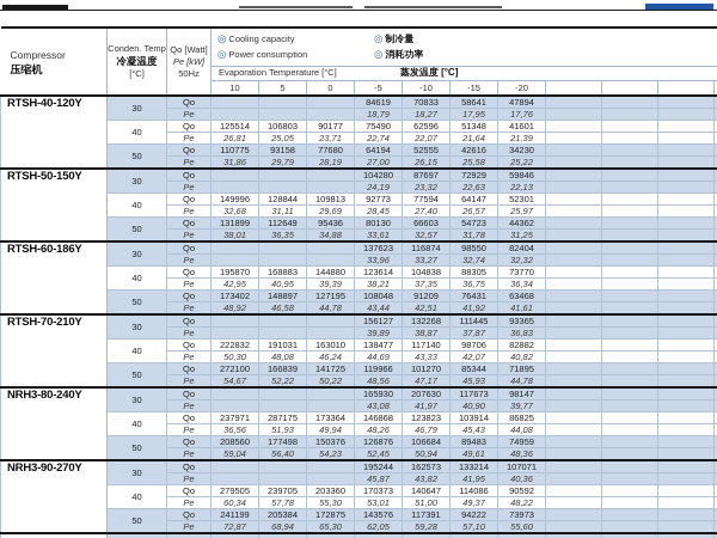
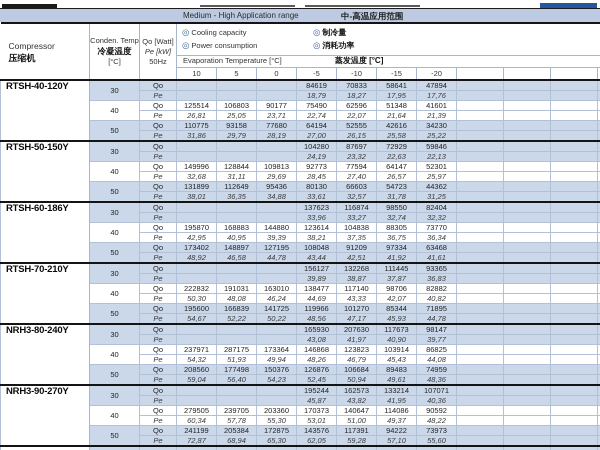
+ Medium - High Application range
+ 中-高温应用范围
  Compressor 压缩机	Conden. Temp 冷凝温度 [°C]	Qo [Watt] Pe [kW] 50Hz	◎ Cooling capacity ◎ 制冷量 ◎ Power consumption ◎ 消耗功率
  Evaporation Temperature [°C] 蒸发温度 [°C]
  10	5	0	-5	-10	-15	-20
  RTSH-40-120Y	30	Qo				84619	70833	58641	47894
  Pe				18,79	18,27	17,95	17,76
  40	Qo	125514	106803	90177	75490	62596	51348	41601
  Pe	26,81	25,05	23,71	22,74	22,07	21,64	21,39
  50	Qo	110775	93158	77680	64194	52555	42616	34230
  Pe	31,86	29,79	28,19	27,00	26,15	25,58	25,22
  RTSH-50-150Y	30	Qo				104280	87697	72929	59846
  Pe				24,19	23,32	22,63	22,13
  40	Qo	149996	128844	109813	92773	77594	64147	52301
  Pe	32,68	31,11	29,69	28,45	27,40	26,57	25,97
  50	Qo	131899	112649	95436	80130	66603	54723	44362
  Pe	38,01	36,35	34,88	33,61	32,57	31,78	31,25
  RTSH-60-186Y	30	Qo				137623	116874	98550	82404
  Pe				33,96	33,27	32,74	32,32
  40	Qo	195870	168883	144880	123614	104838	88305	73770
  Pe	42,95	40,95	39,39	38,21	37,35	36,75	36,34
- 50	Qo	173402	148897	127195	108048	91209	76431	63468
+ 50	Qo	173402	148897	127195	108048	91209	97334	63468
  Pe	48,92	46,58	44,78	43,44	42,51	41,92	41,61
  RTSH-70-210Y	30	Qo				156127	132268	111445	93365
  Pe				39,89	38,87	37,87	36,83
  40	Qo	222832	191031	163010	138477	117140	98706	82882
  Pe	50,30	48,08	46,24	44,69	43,33	42,07	40,82
- 50	Qo	272100	166839	141725	119966	101270	85344	71895
+ 50	Qo	195600	166839	141725	119966	101270	85344	71895
  Pe	54,67	52,22	50,22	48,56	47,17	45,93	44,78
  NRH3-80-240Y	30	Qo				165930	207630	117673	98147
  Pe				43,08	41,97	40,90	39,77
  40	Qo	237971	287175	173364	146868	123823	103914	86825
- Pe	36,56	51,93	49,94	48,26	46,79	45,43	44,08
+ Pe	54,32	51,93	49,94	48,26	46,79	45,43	44,08
  50	Qo	208560	177498	150376	126876	106684	89483	74959
  Pe	59,04	56,40	54,23	52,45	50,94	49,61	48,36
  NRH3-90-270Y	30	Qo				195244	162573	133214	107071
  Pe				45,87	43,82	41,95	40,36
  40	Qo	279505	239705	203360	170373	140647	114086	90592
  Pe	60,34	57,78	55,30	53,01	51,00	49,37	48,22
  50	Qo	241199	205384	172875	143576	117391	94222	73973
  Pe	72,87	68,94	65,30	62,05	59,28	57,10	55,60
